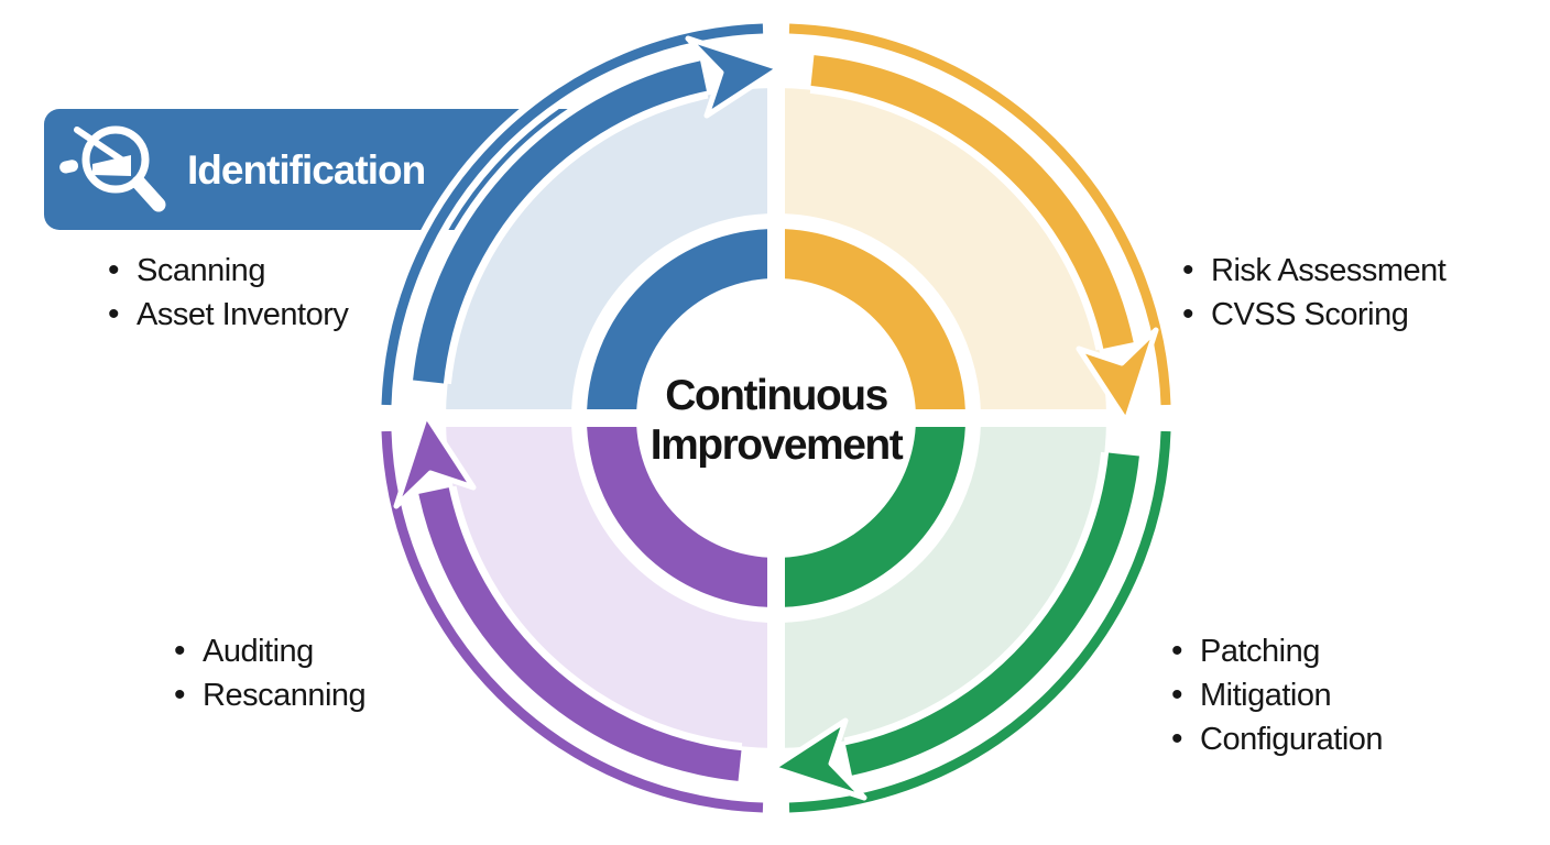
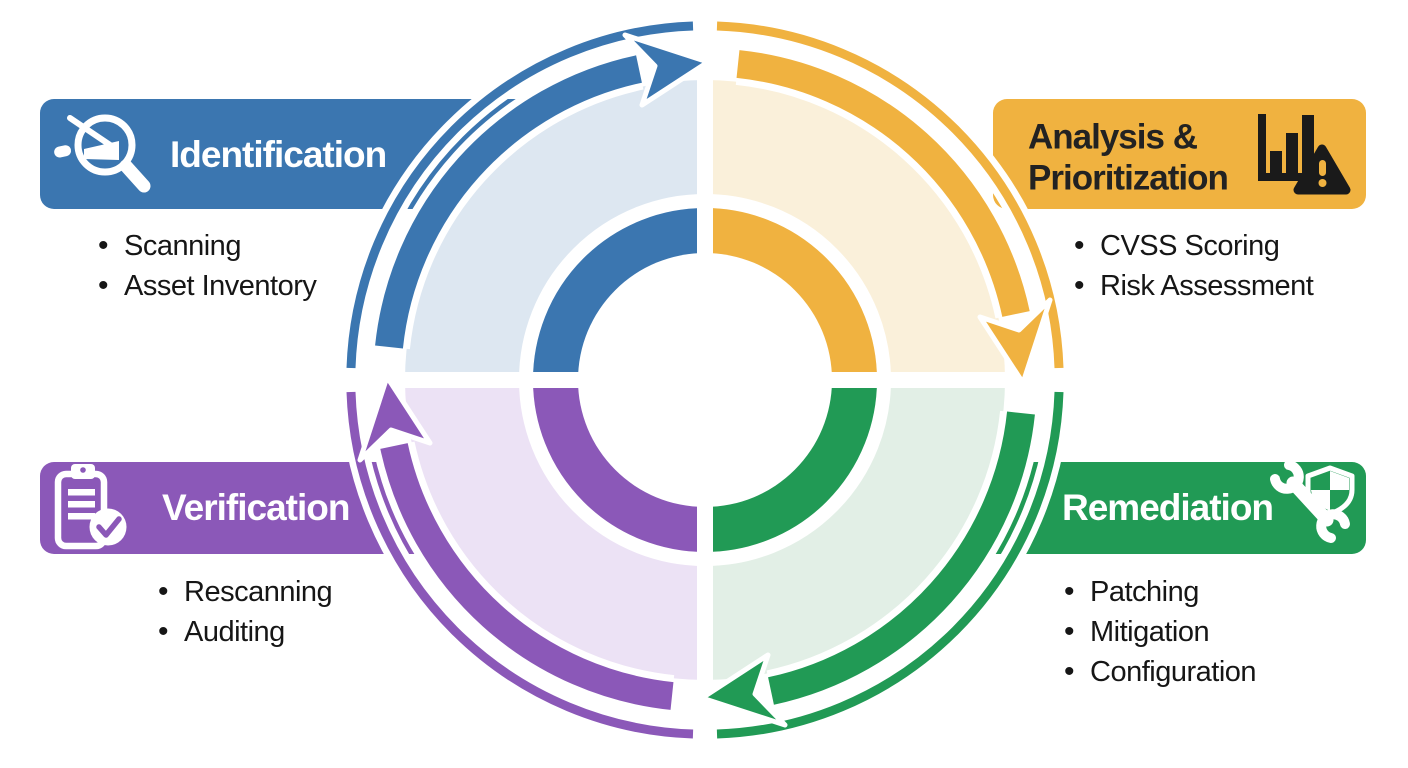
  Identification
+ Analysis &
+ Prioritization
+ Verification
+ Remediation
  •
  Scanning
  •
  Asset Inventory
  •
- Risk Assessment
+ CVSS Scoring
  •
- CVSS Scoring
+ Risk Assessment
  •
- Auditing
+ Rescanning
  •
- Rescanning
+ Auditing
  •
  Patching
  •
  Mitigation
  •
  Configuration
- Continuous
- Improvement
